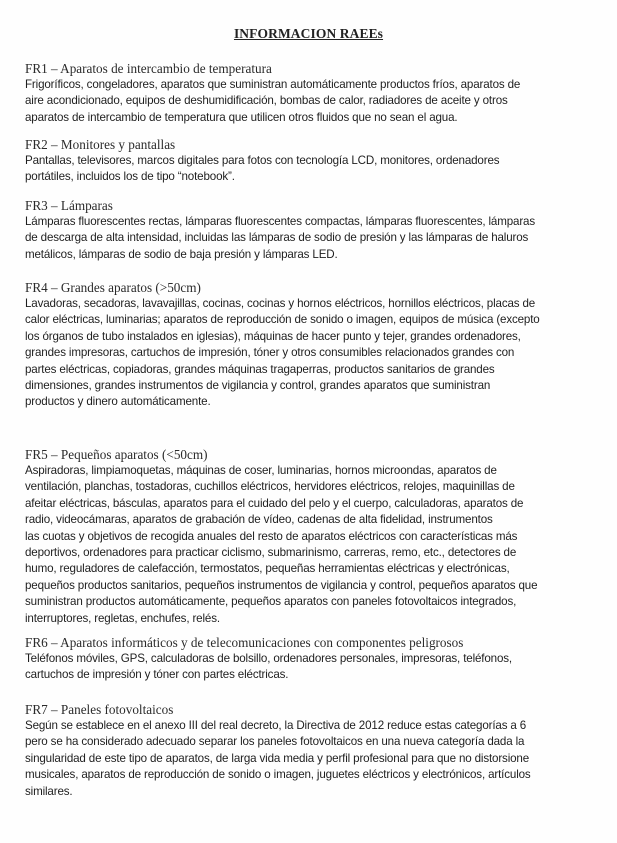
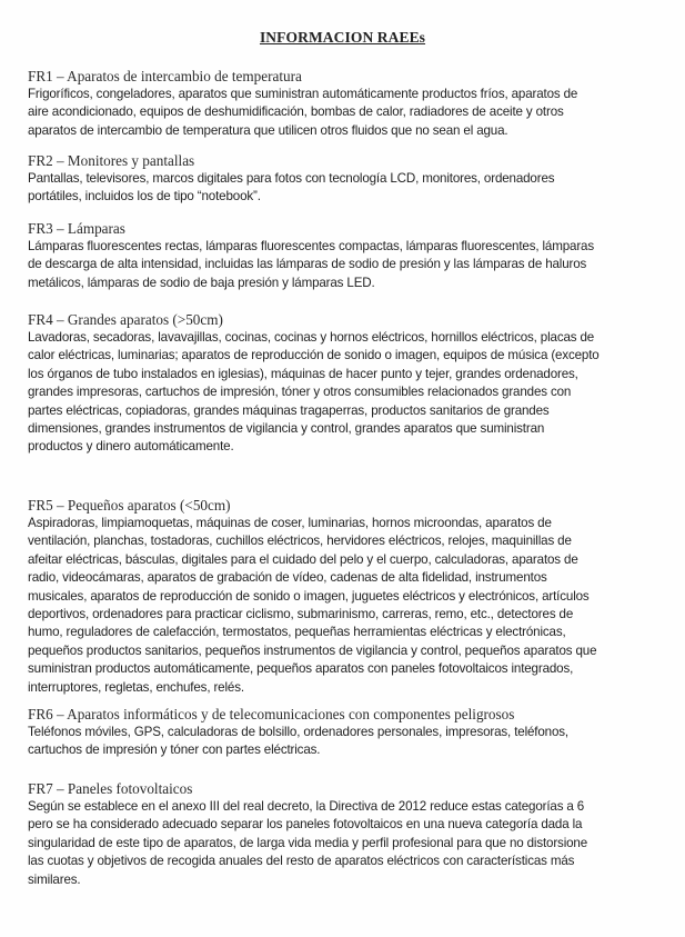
  INFORMACION RAEEs
  FR1 – Aparatos de intercambio de temperatura
  Frigoríficos, congeladores, aparatos que suministran automáticamente productos fríos, aparatos de
  aire acondicionado, equipos de deshumidificación, bombas de calor, radiadores de aceite y otros
  aparatos de intercambio de temperatura que utilicen otros fluidos que no sean el agua.
  FR2 – Monitores y pantallas
  Pantallas, televisores, marcos digitales para fotos con tecnología LCD, monitores, ordenadores
  portátiles, incluidos los de tipo “notebook”.
  FR3 – Lámparas
  Lámparas fluorescentes rectas, lámparas fluorescentes compactas, lámparas fluorescentes, lámparas
  de descarga de alta intensidad, incluidas las lámparas de sodio de presión y las lámparas de haluros
  metálicos, lámparas de sodio de baja presión y lámparas LED.
  FR4 – Grandes aparatos (>50cm)
  Lavadoras, secadoras, lavavajillas, cocinas, cocinas y hornos eléctricos, hornillos eléctricos, placas de
  calor eléctricas, luminarias; aparatos de reproducción de sonido o imagen, equipos de música (excepto
  los órganos de tubo instalados en iglesias), máquinas de hacer punto y tejer, grandes ordenadores,
  grandes impresoras, cartuchos de impresión, tóner y otros consumibles relacionados grandes con
  partes eléctricas, copiadoras, grandes máquinas tragaperras, productos sanitarios de grandes
  dimensiones, grandes instrumentos de vigilancia y control, grandes aparatos que suministran
  productos y dinero automáticamente.
  FR5 – Pequeños aparatos (<50cm)
  Aspiradoras, limpiamoquetas, máquinas de coser, luminarias, hornos microondas, aparatos de
  ventilación, planchas, tostadoras, cuchillos eléctricos, hervidores eléctricos, relojes, maquinillas de
- afeitar eléctricas, básculas, aparatos para el cuidado del pelo y el cuerpo, calculadoras, aparatos de
+ afeitar eléctricas, básculas, digitales para el cuidado del pelo y el cuerpo, calculadoras, aparatos de
  radio, videocámaras, aparatos de grabación de vídeo, cadenas de alta fidelidad, instrumentos
- las cuotas y objetivos de recogida anuales del resto de aparatos eléctricos con características más
+ musicales, aparatos de reproducción de sonido o imagen, juguetes eléctricos y electrónicos, artículos
  deportivos, ordenadores para practicar ciclismo, submarinismo, carreras, remo, etc., detectores de
  humo, reguladores de calefacción, termostatos, pequeñas herramientas eléctricas y electrónicas,
  pequeños productos sanitarios, pequeños instrumentos de vigilancia y control, pequeños aparatos que
  suministran productos automáticamente, pequeños aparatos con paneles fotovoltaicos integrados,
  interruptores, regletas, enchufes, relés.
  FR6 – Aparatos informáticos y de telecomunicaciones con componentes peligrosos
  Teléfonos móviles, GPS, calculadoras de bolsillo, ordenadores personales, impresoras, teléfonos,
  cartuchos de impresión y tóner con partes eléctricas.
  FR7 – Paneles fotovoltaicos
  Según se establece en el anexo III del real decreto, la Directiva de 2012 reduce estas categorías a 6
  pero se ha considerado adecuado separar los paneles fotovoltaicos en una nueva categoría dada la
  singularidad de este tipo de aparatos, de larga vida media y perfil profesional para que no distorsione
- musicales, aparatos de reproducción de sonido o imagen, juguetes eléctricos y electrónicos, artículos
+ las cuotas y objetivos de recogida anuales del resto de aparatos eléctricos con características más
  similares.
